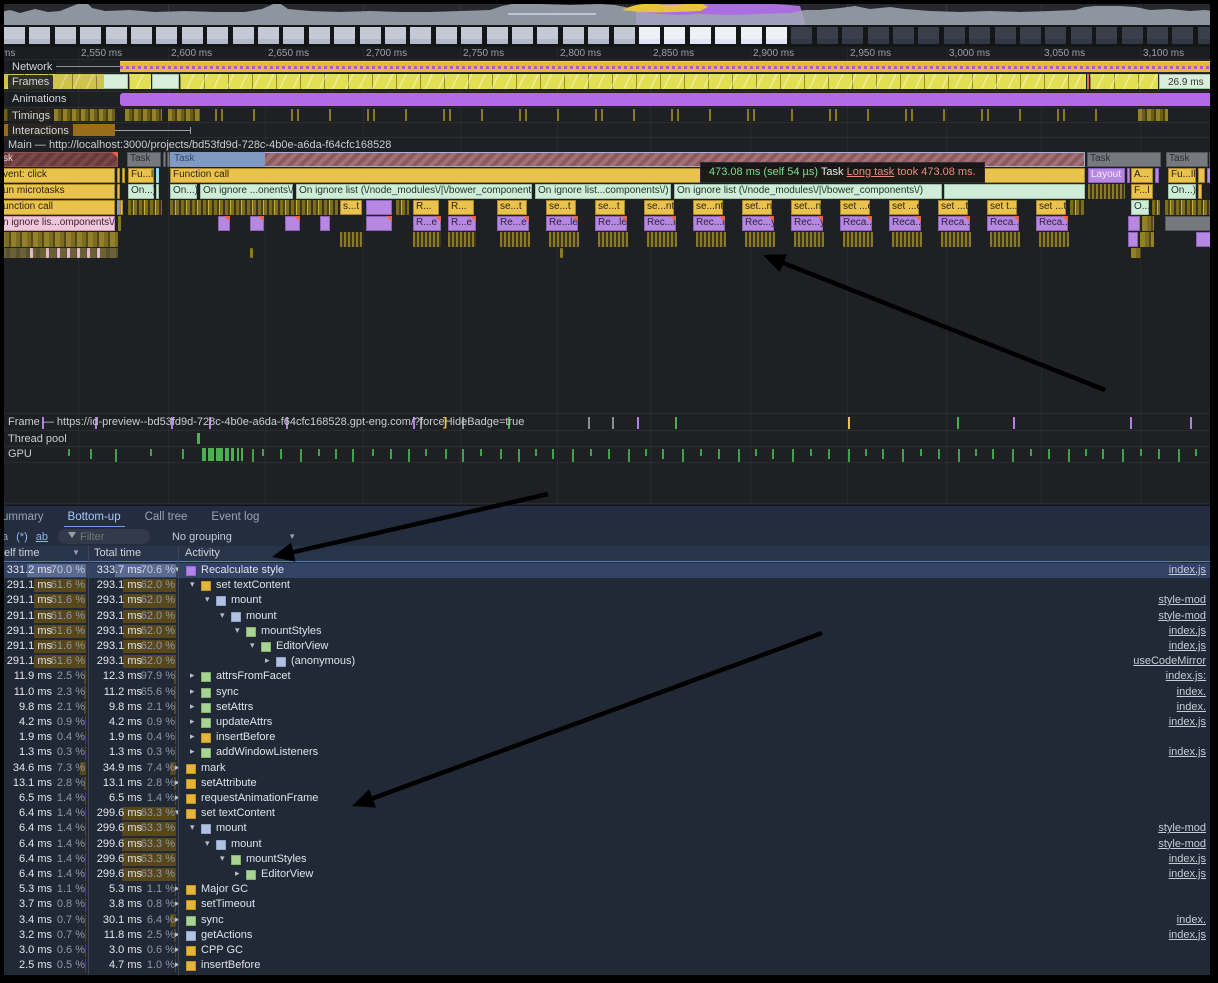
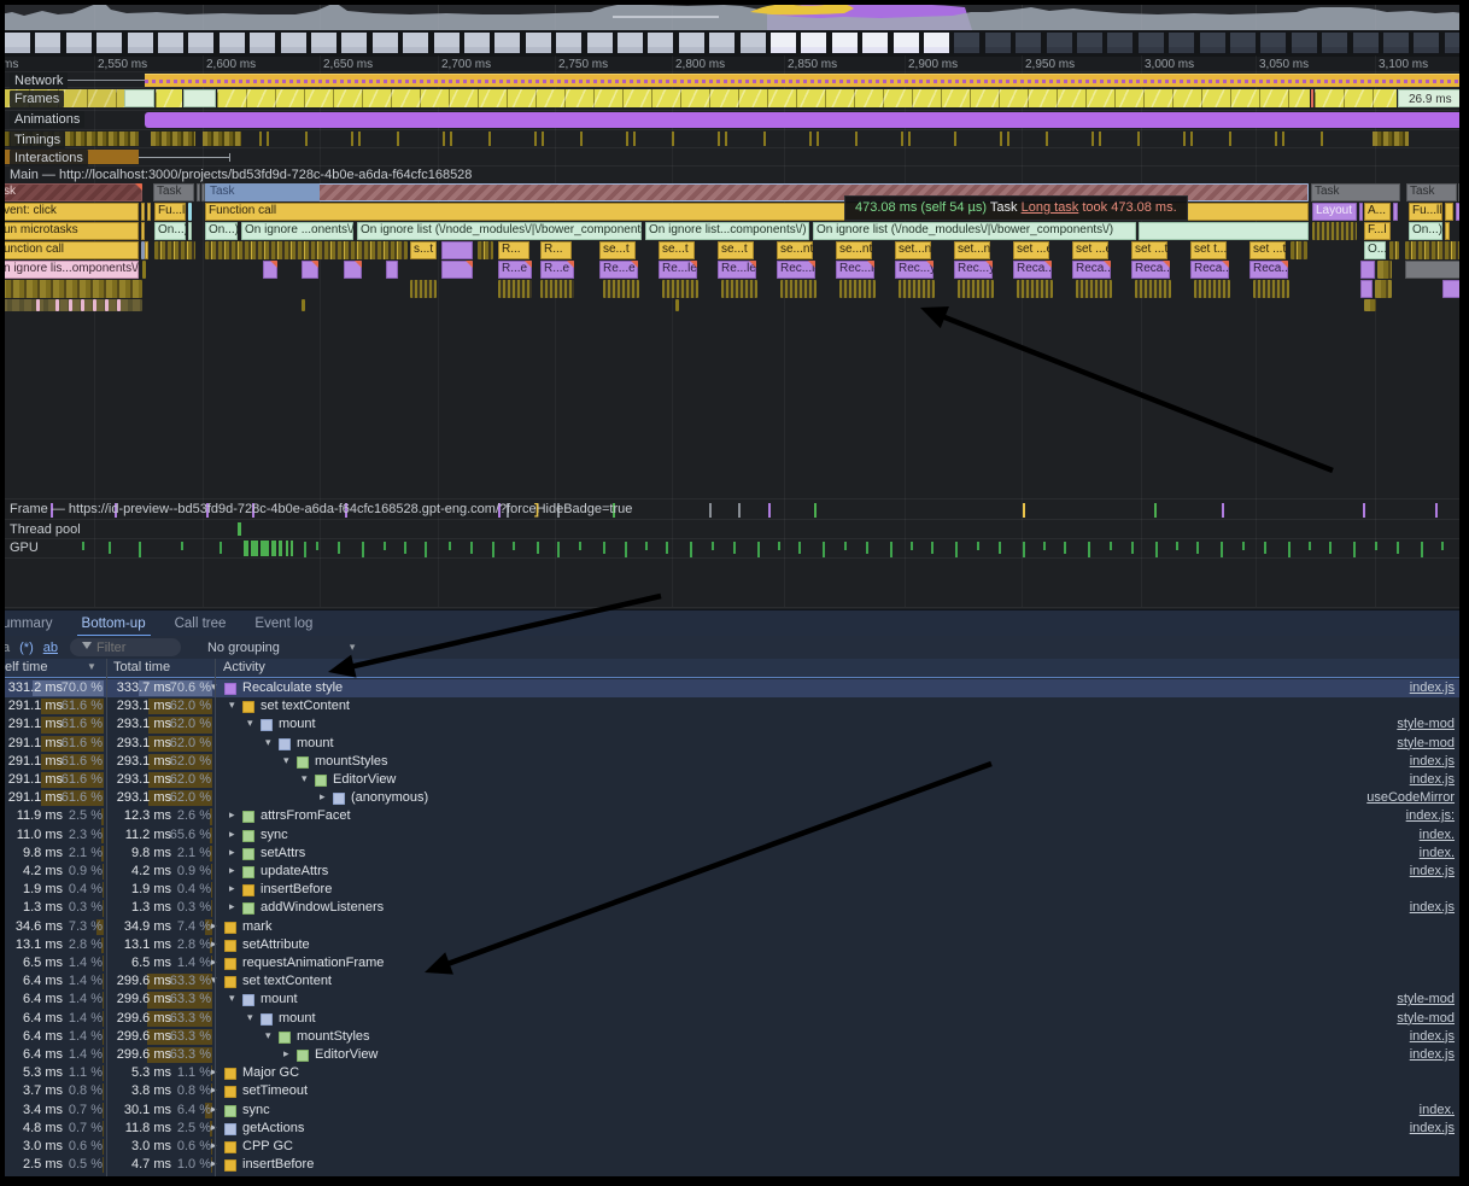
  ms
  2,550 ms
  2,600 ms
  2,650 ms
  2,700 ms
  2,750 ms
  2,800 ms
  2,850 ms
  2,900 ms
  2,950 ms
  3,000 ms
  3,050 ms
  3,100 ms
  Network
  26.9 ms
  Frames
  Animations
  Timings
  Interactions
  Main — http://localhost:3000/projects/bd53fd9d-728c-4b0e-a6da-f64cfc168528
  sk
  Task
  Task
  Task
  Task
  vent: click
  Fu...l
  Function call
  Layout
  A...
  Fu...ll
  un microtasks
  On...
  On...)
  On ignore ...onents\/
  On ignore list (\/node_modules\/|\/bower_component
  On ignore list...components\/)
  On ignore list (\/node_modules\/|\/bower_components\/)
  F...l
  On...)
  unction call
  s...t
  R...
  R...
  se...t
  se...t
  se...t
  se...nt
  se...nt
  set...n
  set...n
  set ...t
  set ...t
  O...
  n ignore lis...omponents\/
  R...e
  R...e
  Re...e
  Re...le
  Re...le
  Rec...l
  Rec...l
  Rec...y
  Rec...y
  Frame — https://id-preview--bd53fd9d-728c-4b0e-a6da-f64cfc168528.gpt-eng.com/?forceHideBadge=true
  ]
  Thread pool
  GPU
  473.08 ms (self 54 µs) Task Long task took 473.08 ms.
  ummary
  Bottom-up
  Call tree
  Event log
  a
  (*)
  ab
  Filter
  No grouping
  ▾
  elf time
  ▼
  Total time
  Activity
  331.2 ms
  70.0 %
  333.7 ms
  70.6 %
  Recalculate style
  index.js
  291.1 ms
  61.6 %
  293.1 ms
  62.0 %
  ▾
  set textContent
  291.1 ms
  61.6 %
  293.1 ms
  62.0 %
  ▾
  mount
  style-mod
  291.1 ms
  61.6 %
  293.1 ms
  62.0 %
  ▾
  mount
  style-mod
  291.1 ms
  61.6 %
  293.1 ms
  62.0 %
  ▾
  mountStyles
  index.js
  291.1 ms
  61.6 %
  293.1 ms
  62.0 %
  ▾
  EditorView
  index.js
  291.1 ms
  61.6 %
  293.1 ms
  62.0 %
  ▸
  (anonymous)
  useCodeMirror
  11.9 ms
  2.5 %
  12.3 ms
- 97.9 %
+ 2.6 %
  ▸
  attrsFromFacet
  index.js:
  11.0 ms
  2.3 %
  11.2 ms
  65.6 %
  ▸
  sync
  index.
  9.8 ms
  2.1 %
  9.8 ms
  2.1 %
  ▸
  setAttrs
  index.
  4.2 ms
  0.9 %
  4.2 ms
  0.9 %
  ▸
  updateAttrs
  index.js
  1.9 ms
  0.4 %
  1.9 ms
  0.4 %
  ▸
  insertBefore
  1.3 ms
  0.3 %
  1.3 ms
  0.3 %
  ▸
  addWindowListeners
  index.js
  34.6 ms
  7.3 %
  34.9 ms
  7.4 %
  mark
  13.1 ms
  2.8 %
  13.1 ms
  2.8 %
  setAttribute
  6.5 ms
  1.4 %
  6.5 ms
  1.4 %
  requestAnimationFrame
  6.4 ms
  1.4 %
  299.6 ms
  63.3 %
  set textContent
  6.4 ms
  1.4 %
  299.6 ms
  63.3 %
  ▾
  mount
  style-mod
  6.4 ms
  1.4 %
  299.6 ms
  63.3 %
  ▾
  mount
  style-mod
  6.4 ms
  1.4 %
  299.6 ms
  63.3 %
  ▾
  mountStyles
  index.js
  6.4 ms
  1.4 %
  299.6 ms
  63.3 %
  ▸
  EditorView
  index.js
  5.3 ms
  1.1 %
  5.3 ms
  1.1 %
  Major GC
  3.7 ms
  0.8 %
  3.8 ms
  0.8 %
  setTimeout
  3.4 ms
  0.7 %
  30.1 ms
  6.4 %
  sync
  index.
- 3.2 ms
+ 4.8 ms
  0.7 %
  11.8 ms
  2.5 %
  getActions
  index.js
  3.0 ms
  0.6 %
  3.0 ms
  0.6 %
  CPP GC
  2.5 ms
  0.5 %
  4.7 ms
  1.0 %
  insertBefore
